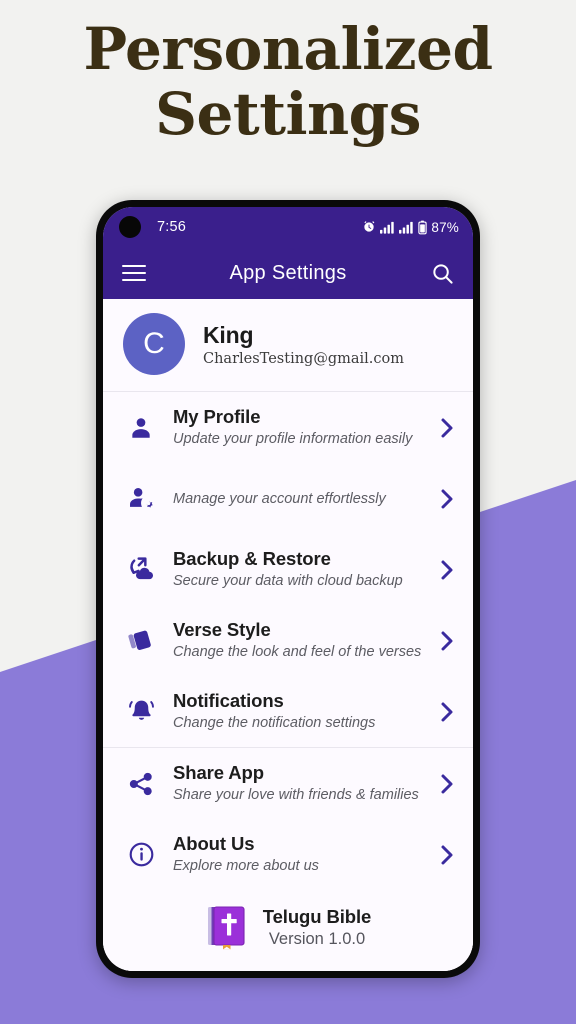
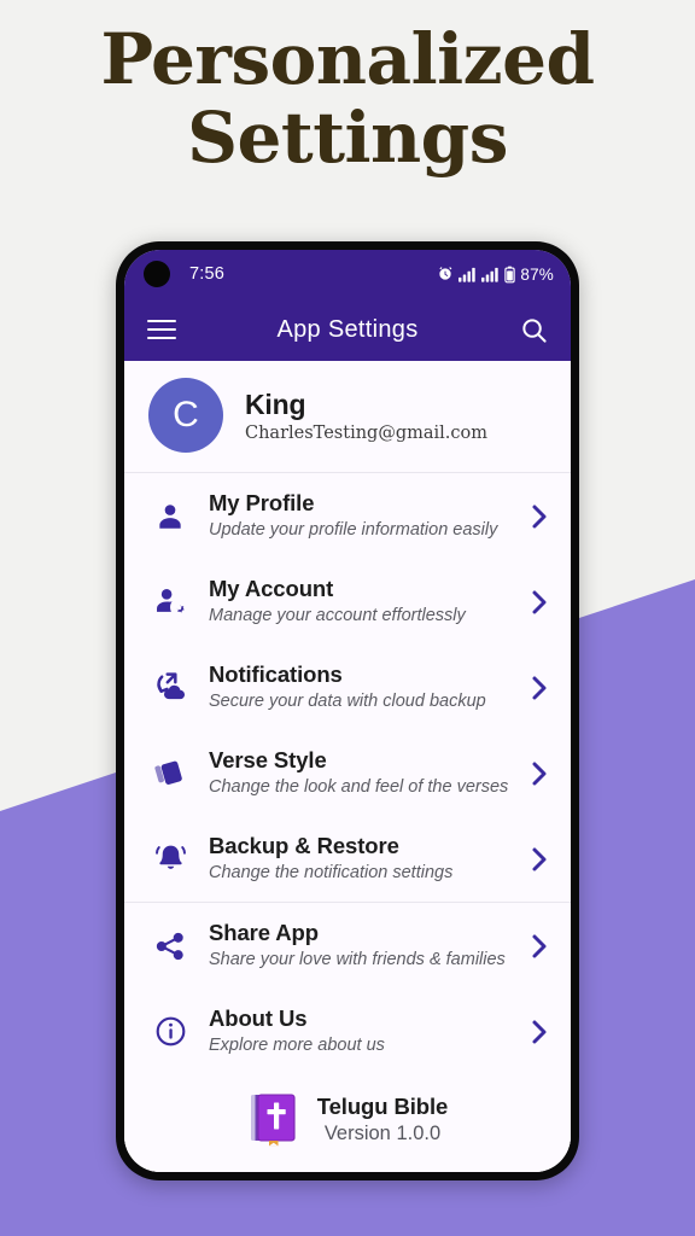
  Personalized
  Settings
  7:56
  87%
  App Settings
  C
  King
  CharlesTesting@gmail.com
  My Profile
  Update your profile information easily
+ My Account
  Manage your account effortlessly
- Backup & Restore
+ Notifications
  Secure your data with cloud backup
  Verse Style
  Change the look and feel of the verses
- Notifications
+ Backup & Restore
  Change the notification settings
  Share App
  Share your love with friends & families
  About Us
  Explore more about us
  Telugu Bible
  Version 1.0.0
